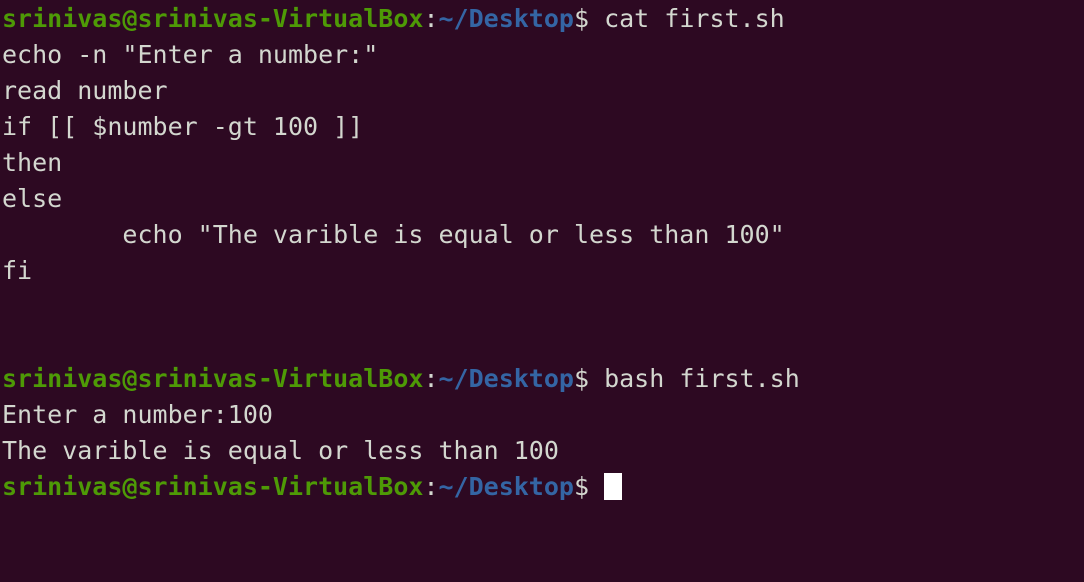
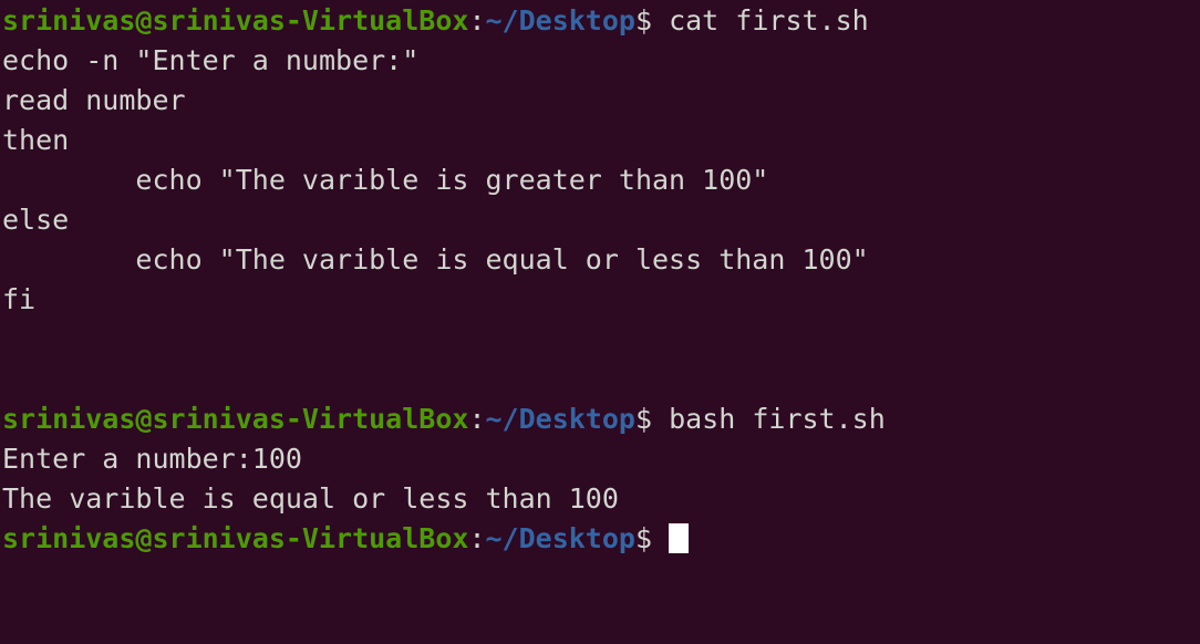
  srinivas@srinivas-VirtualBox:~/Desktop$ cat first.sh
  echo -n "Enter a number:"
  read number
- if [[ $number -gt 100 ]]
  then
+ echo "The varible is greater than 100"
  else
  echo "The varible is equal or less than 100"
  fi
  srinivas@srinivas-VirtualBox:~/Desktop$ bash first.sh
  Enter a number:100
  The varible is equal or less than 100
  srinivas@srinivas-VirtualBox:~/Desktop$
